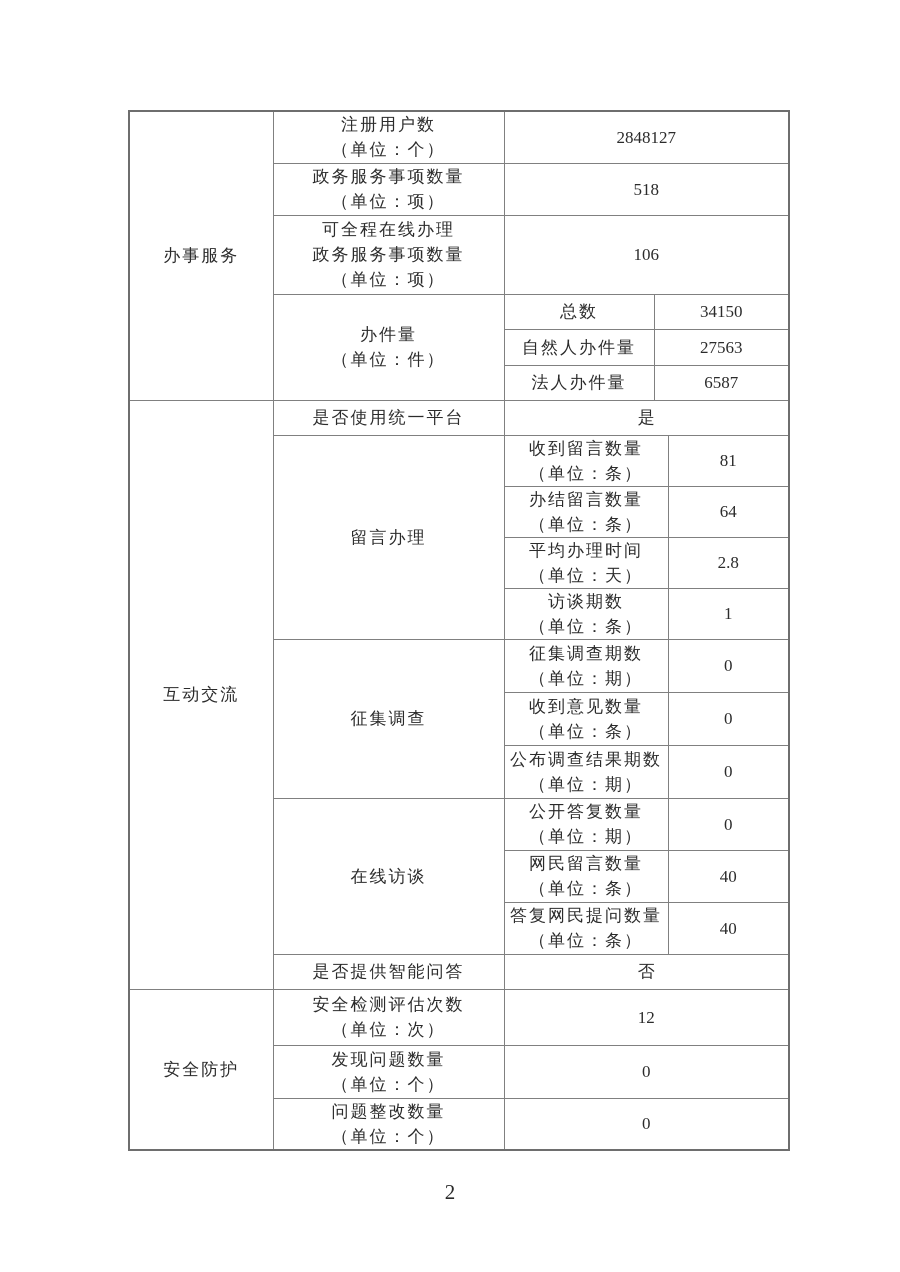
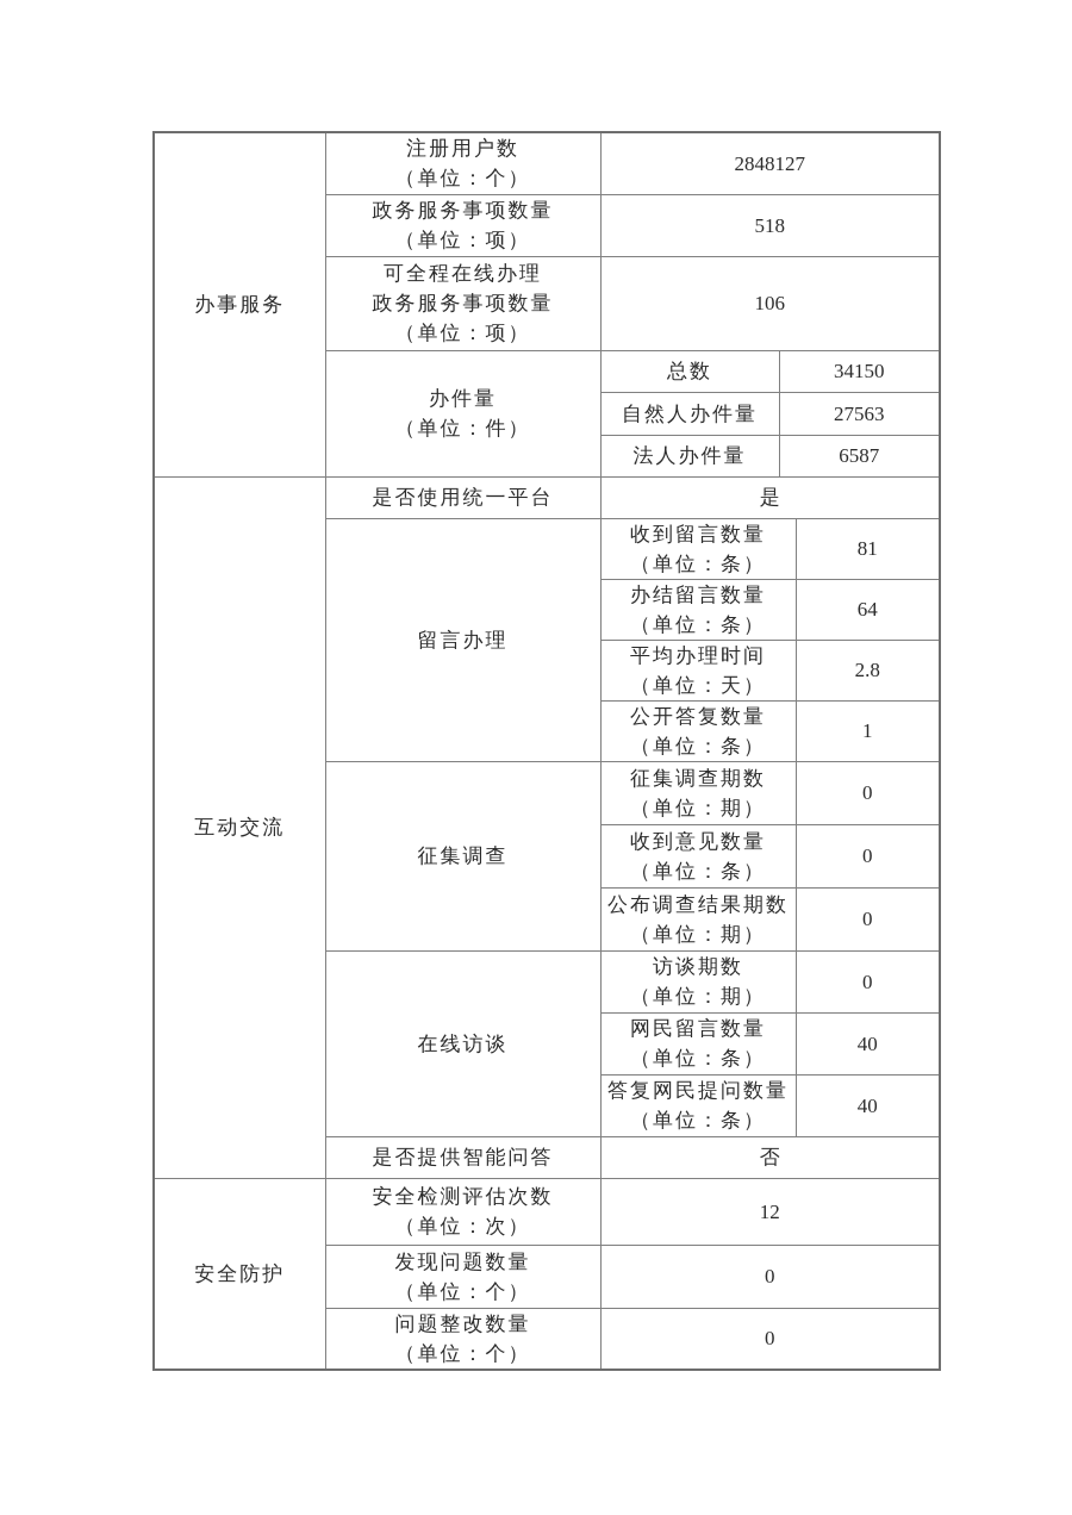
  办事服务	注册用户数 （单位：个）	2848127
  政务服务事项数量 （单位：项）	518
  可全程在线办理 政务服务事项数量 （单位：项）	106
  办件量 （单位：件）	总数	34150
  自然人办件量	27563
  法人办件量	6587
  互动交流	是否使用统一平台	是
  留言办理	收到留言数量 （单位：条）	81
  办结留言数量 （单位：条）	64
  平均办理时间 （单位：天）	2.8
- 访谈期数 （单位：条）	1
+ 公开答复数量 （单位：条）	1
  征集调查	征集调查期数 （单位：期）	0
  收到意见数量 （单位：条）	0
  公布调查结果期数 （单位：期）	0
- 在线访谈	公开答复数量 （单位：期）	0
+ 在线访谈	访谈期数 （单位：期）	0
  网民留言数量 （单位：条）	40
  答复网民提问数量 （单位：条）	40
  是否提供智能问答	否
  安全防护	安全检测评估次数 （单位：次）	12
  发现问题数量 （单位：个）	0
  问题整改数量 （单位：个）	0
- 2
